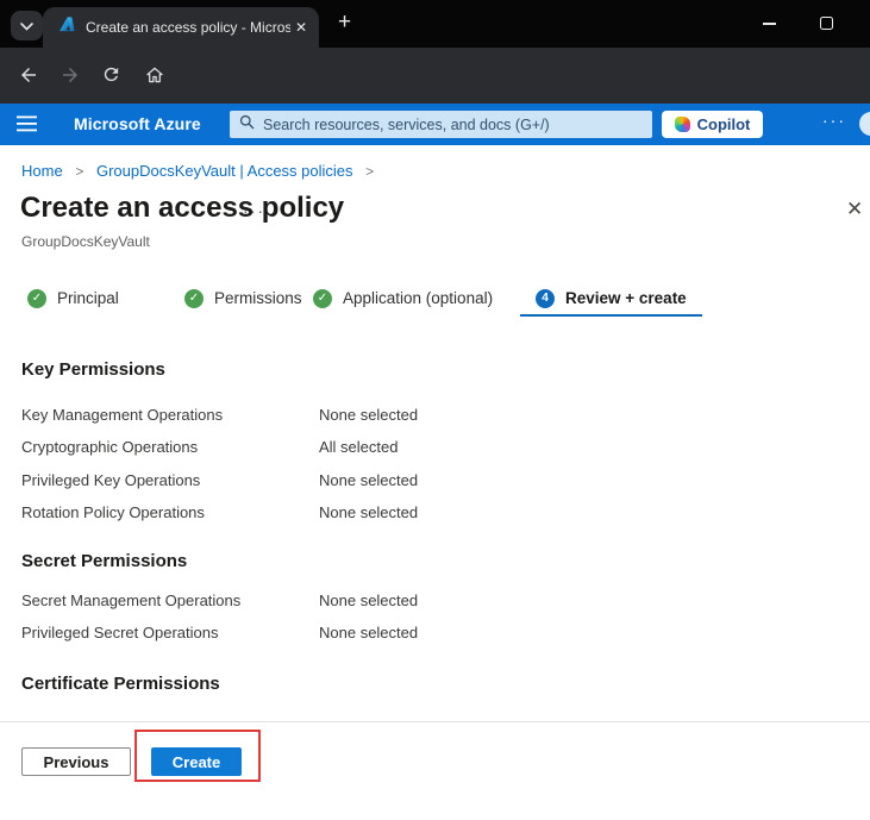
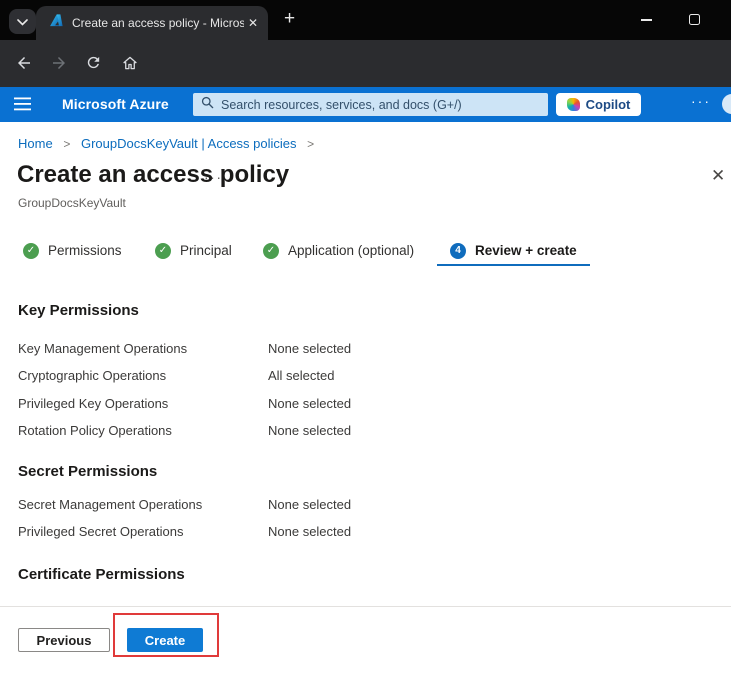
  Create an access policy - Micros
  ✕
  +
  Microsoft Azure
  Search resources, services, and docs (G+/)
  Copilot
  ···
  Home > GroupDocsKeyVault | Access policies >
  Create an access policy
  ···
  ✕
  GroupDocsKeyVault
  ✓
- Principal
+ Permissions
  ✓
- Permissions
+ Principal
  ✓
  Application (optional)
  4
  Review + create
  Key Permissions
  Key Management Operations
  None selected
  Cryptographic Operations
  All selected
  Privileged Key Operations
  None selected
  Rotation Policy Operations
  None selected
  Secret Permissions
  Secret Management Operations
  None selected
  Privileged Secret Operations
  None selected
  Certificate Permissions
  Previous
  Create
